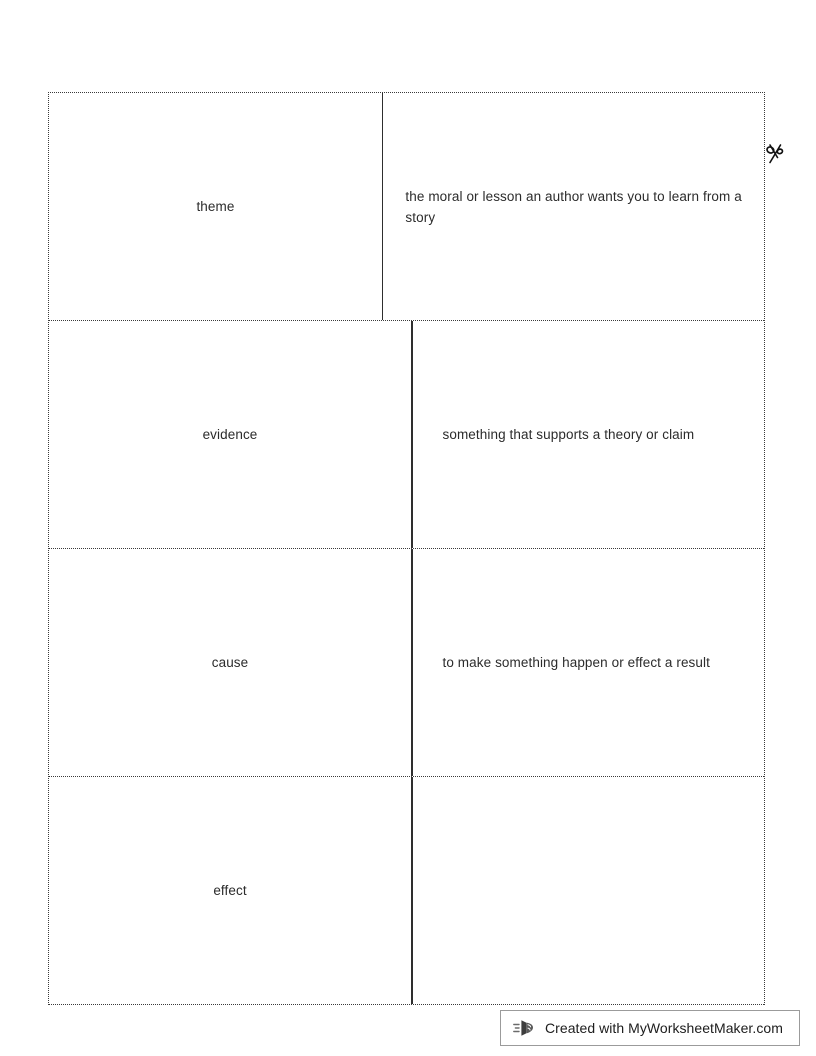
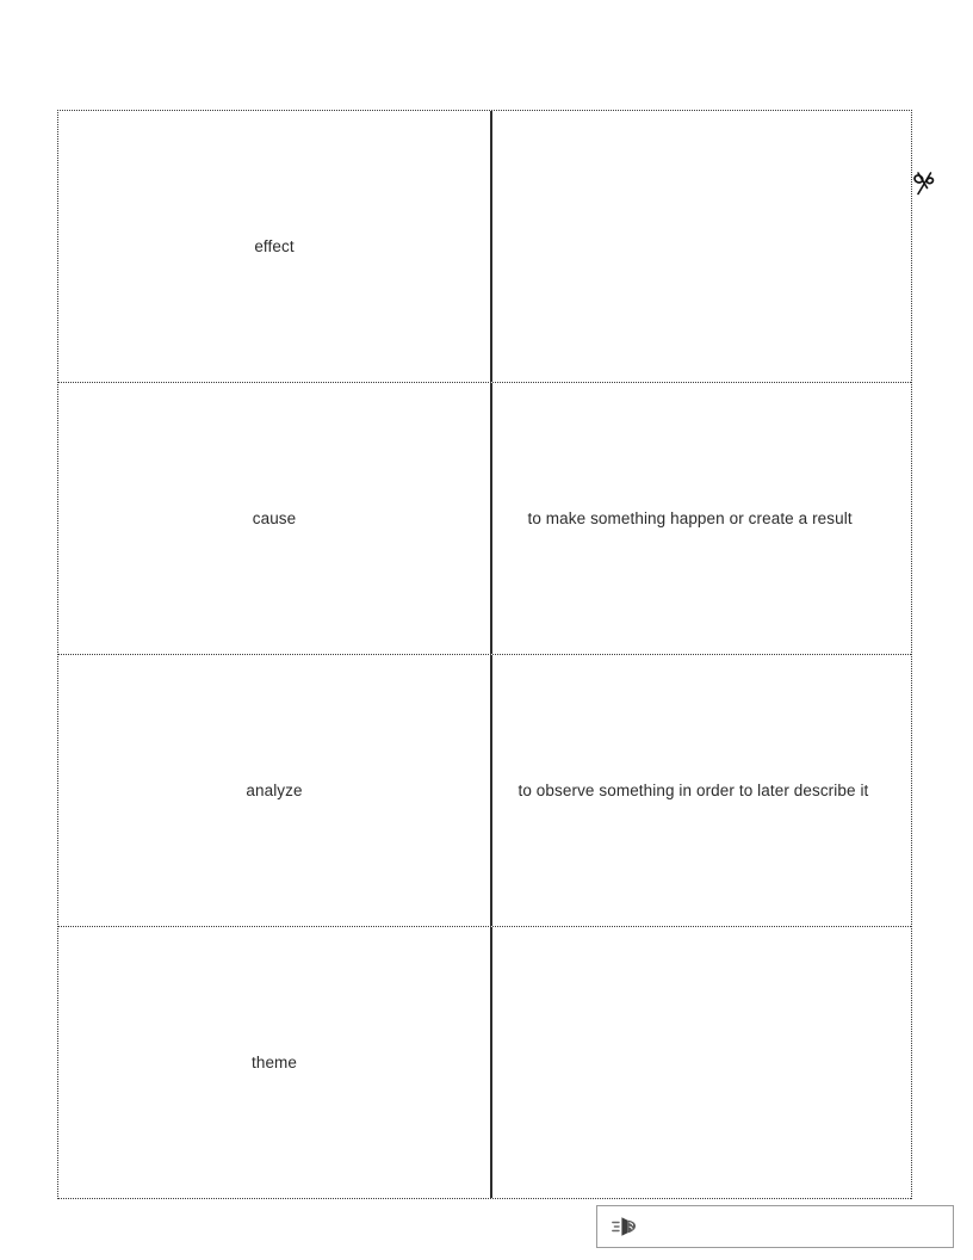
- theme
+ effect
- the moral or lesson an author wants you to learn from a story
- evidence
- something that supports a theory or claim
  cause
- to make something happen or effect a result
+ to make something happen or create a result
+ analyze
+ to observe something in order to later describe it
- effect
+ theme
- Created with MyWorksheetMaker.com
